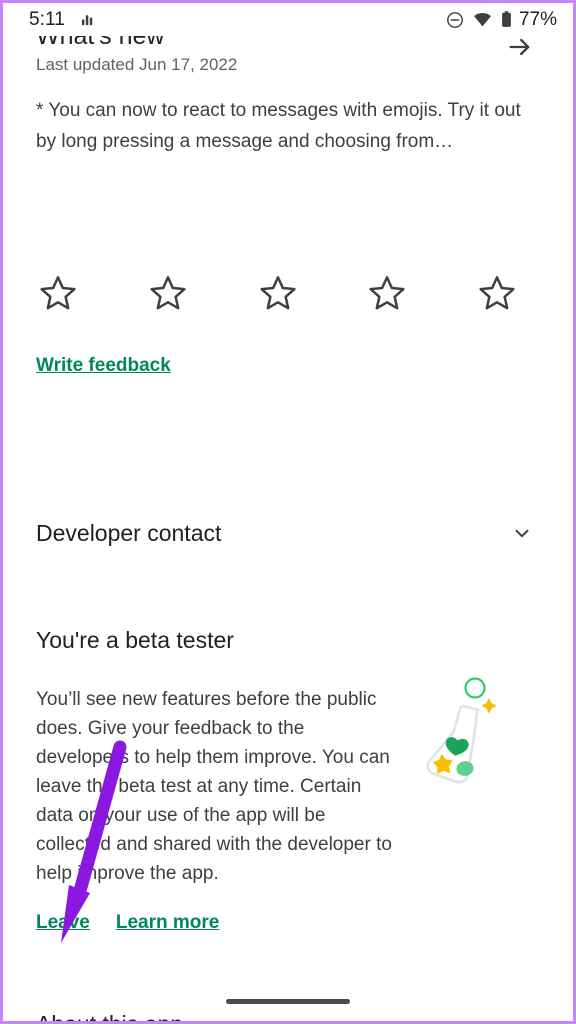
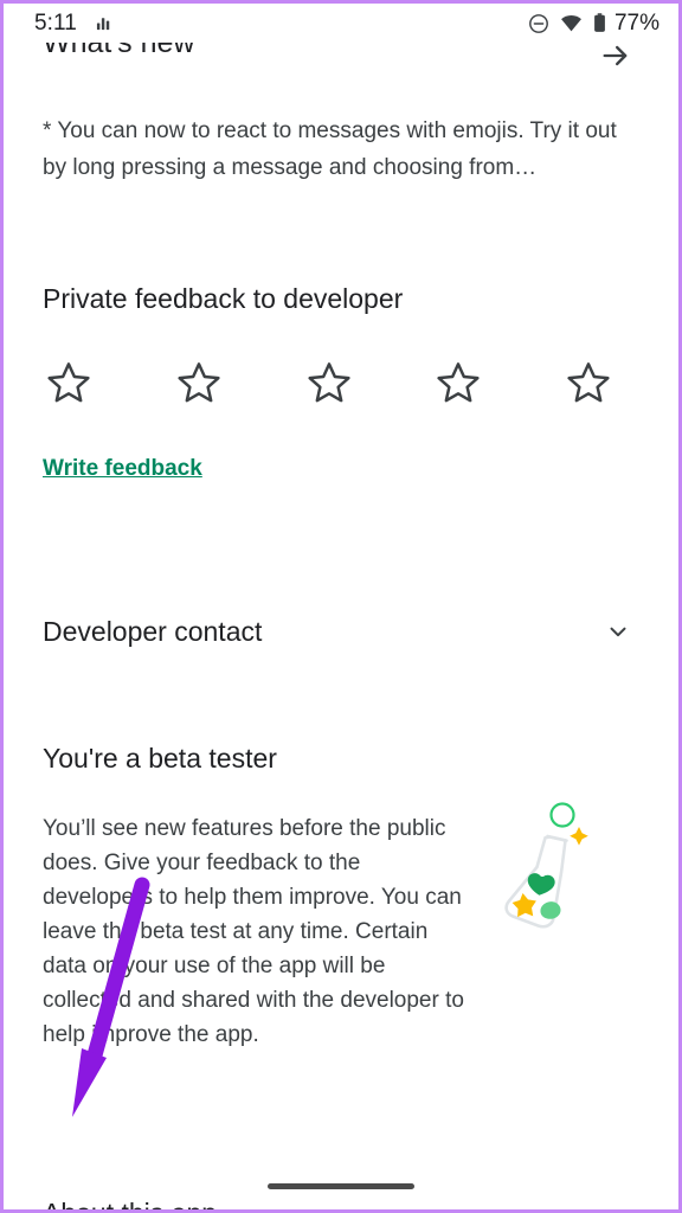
  What's new
- Last updated Jun 17, 2022
  * You can now to react to messages with emojis. Try it out by long pressing a message and choosing from…
+ Private feedback to developer
  Write feedback
  Developer contact
  You're a beta tester
  You’ll see new features before the public does. Give your feedback to the developes to help them improve. You can leave th beta test at any time. Certain data on your use of the app will be collecd and shared with the developer to helpprove the app.
- Leave
- Learn more
  5:11
  77%
